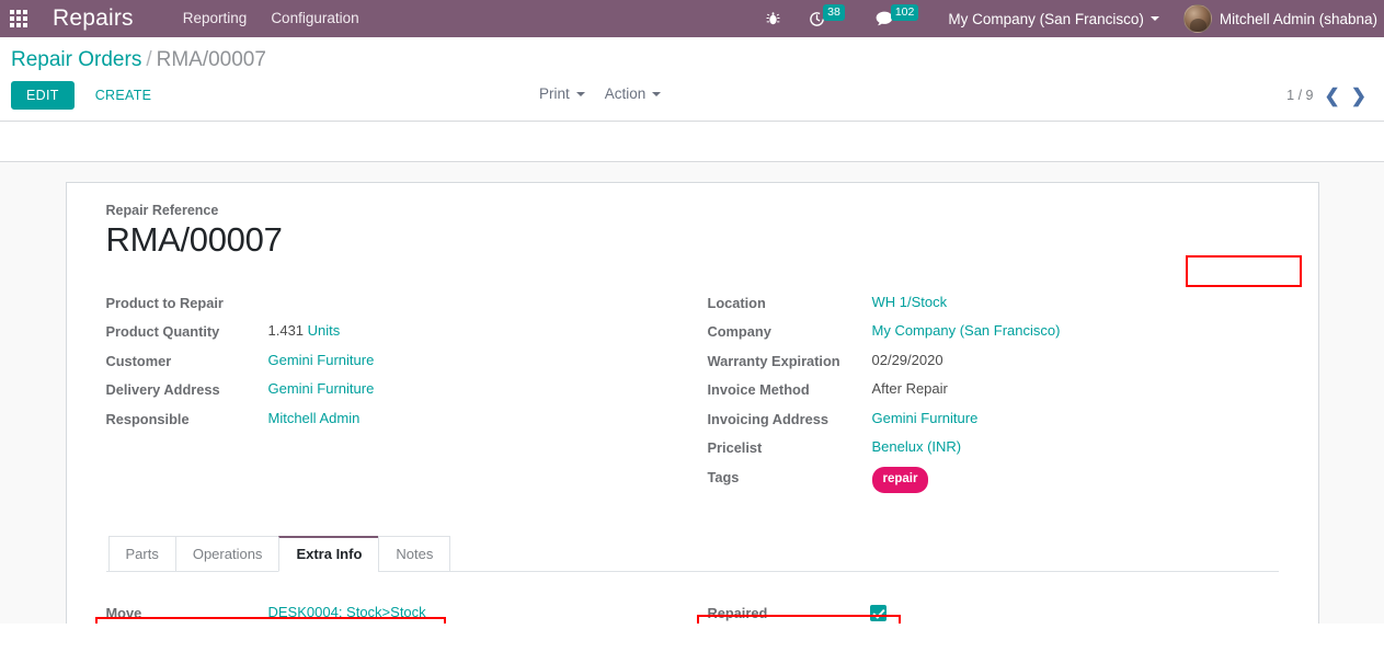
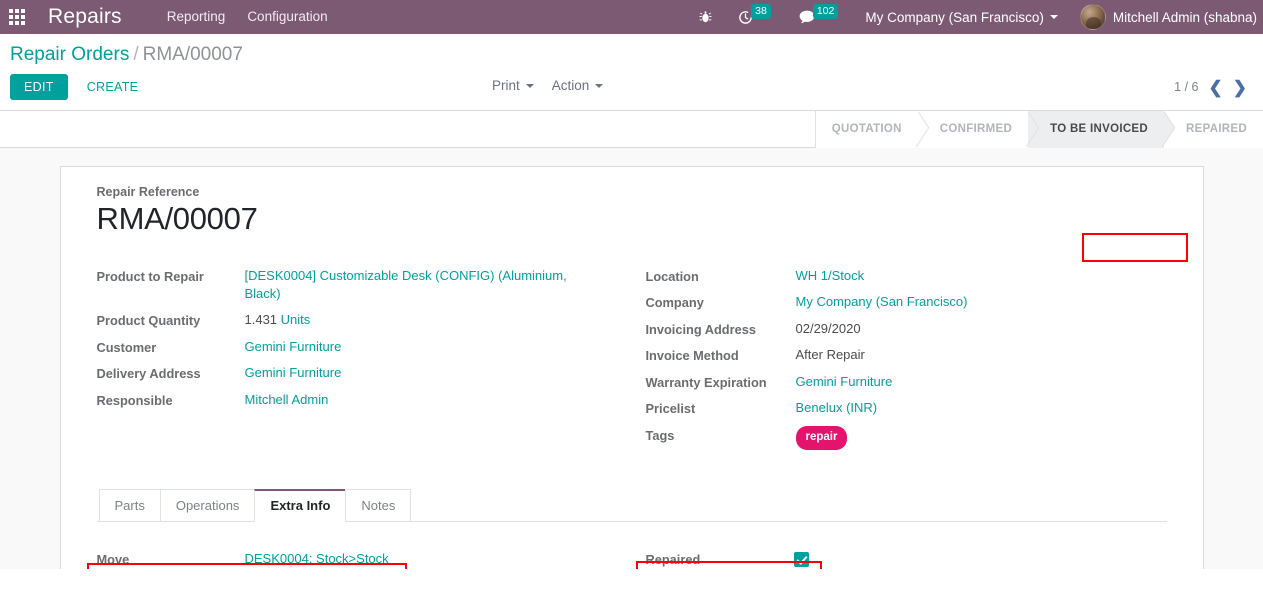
  Repairs
  Reporting
  Configuration
  38
  102
  My Company (San Francisco)
  Mitchell Admin (shabna)
  Repair Orders / RMA/00007
  EDIT
  CREATE
  Print
  Action
- 1 / 9
+ 1 / 6
  ❮
  ❯
+ QUOTATION
+ CONFIRMED
+ TO BE INVOICED
+ REPAIRED
  Repair Reference
  RMA/00007
  Product to Repair
+ [DESK0004] Customizable Desk (CONFIG) (Aluminium, Black)
  Product Quantity
  1.431 Units
  Customer
  Gemini Furniture
  Delivery Address
  Gemini Furniture
  Responsible
  Mitchell Admin
  Location
  WH 1/Stock
  Company
  My Company (San Francisco)
- Warranty Expiration
+ Invoicing Address
  02/29/2020
  Invoice Method
  After Repair
- Invoicing Address
+ Warranty Expiration
  Gemini Furniture
  Pricelist
  Benelux (INR)
  Tags
  repair
  Parts
  Operations
  Extra Info
  Notes
  Move
  DESK0004: Stock>Stock
  Repaired
